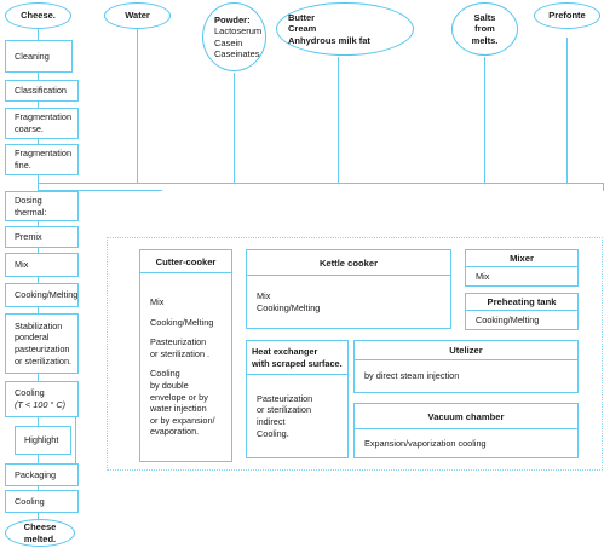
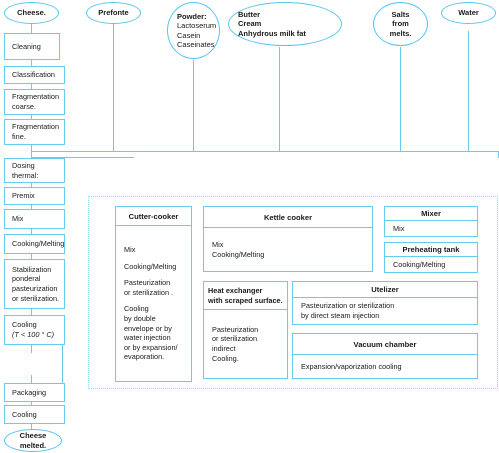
  Cheese.
- Water
+ Prefonte
  Powder:
  Lactoserum
  Casein
  Caseinates
  Butter
  Cream
  Anhydrous milk fat
  Salts
  from
  melts.
- Prefonte
+ Water
  Cleaning
  Classification
  Fragmentation
  coarse.
  Fragmentation
  fine.
  Dosing
  thermal:
  Premix
  Mix
  Cooking/Melting
  Stabilization
  ponderal
  pasteurization
  or sterilization.
  Cooling
  (T < 100 ° C)
- Highlight
  Packaging
  Cooling
  Cheese
  melted.
  Cutter-cooker
  Mix
  Cooking/Melting
  Pasteurization
  or sterilization .
  Cooling
  by double
  envelope or by
  water injection
  or by expansion/
  evaporation.
  Kettle cooker
  Mix
  Cooking/Melting
  Heat exchanger
  with scraped surface.
  Pasteurization
  or sterilization
  indirect
  Cooling.
  Utelizer
+ Pasteurization or sterilization
  by direct steam injection
  Vacuum chamber
  Expansion/vaporization cooling
  Mixer
  Mix
  Preheating tank
  Cooking/Melting
